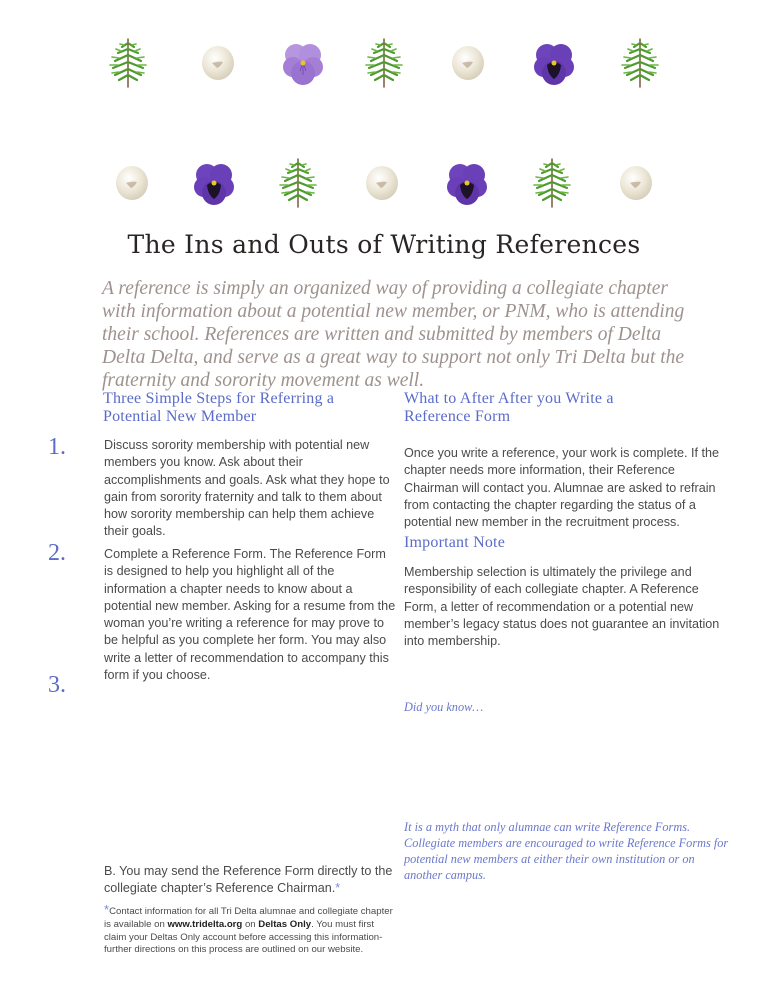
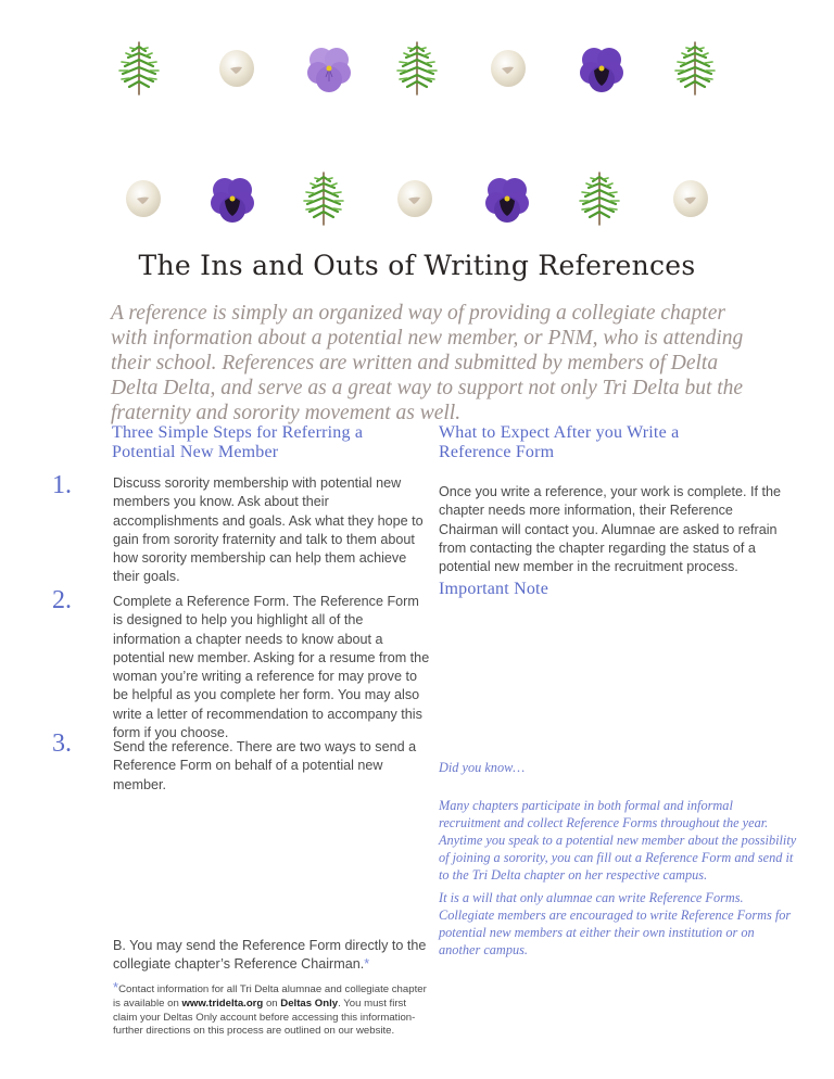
  The Ins and Outs of Writing References
  A reference is simply an organized way of providing a collegiate chapter with information about a potential new member, or PNM, who is attending their school. References are written and submitted by members of Delta Delta Delta, and serve as a great way to support not only Tri Delta but the fraternity and sorority movement as well.
  Three Simple Steps for Referring a Potential New Member
  1.
  Discuss sorority membership with potential new members you know. Ask about their accomplishments and goals. Ask what they hope to gain from sorority fraternity and talk to them about how sorority membership can help them achieve their goals.
  2.
  Complete a Reference Form. The Reference Form is designed to help you highlight all of the information a chapter needs to know about a potential new member. Asking for a resume from the woman you’re writing a reference for may prove to be helpful as you complete her form. You may also write a letter of recommendation to accompany this form if you choose.
  3.
+ Send the reference. There are two ways to send a Reference Form on behalf of a potential new member.
  B. You may send the Reference Form directly to the collegiate chapter’s Reference Chairman.*
  *Contact information for all Tri Delta alumnae and collegiate chapter is available on www.tridelta.org on Deltas Only. You must first claim your Deltas Only account before accessing this information-further directions on this process are outlined on our website.
- What to After After you Write a Reference Form
+ What to Expect After you Write a Reference Form
  Once you write a reference, your work is complete. If the chapter needs more information, their Reference Chairman will contact you. Alumnae are asked to refrain from contacting the chapter regarding the status of a potential new member in the recruitment process.
  Important Note
- Membership selection is ultimately the privilege and responsibility of each collegiate chapter. A Reference Form, a letter of recommendation or a potential new member’s legacy status does not guarantee an invitation into membership.
  Did you know…
+ Many chapters participate in both formal and informal recruitment and collect Reference Forms throughout the year. Anytime you speak to a potential new member about the possibility of joining a sorority, you can fill out a Reference Form and send it to the Tri Delta chapter on her respective campus.
- It is a myth that only alumnae can write Reference Forms. Collegiate members are encouraged to write Reference Forms for potential new members at either their own institution or on another campus.
+ It is a will that only alumnae can write Reference Forms. Collegiate members are encouraged to write Reference Forms for potential new members at either their own institution or on another campus.
